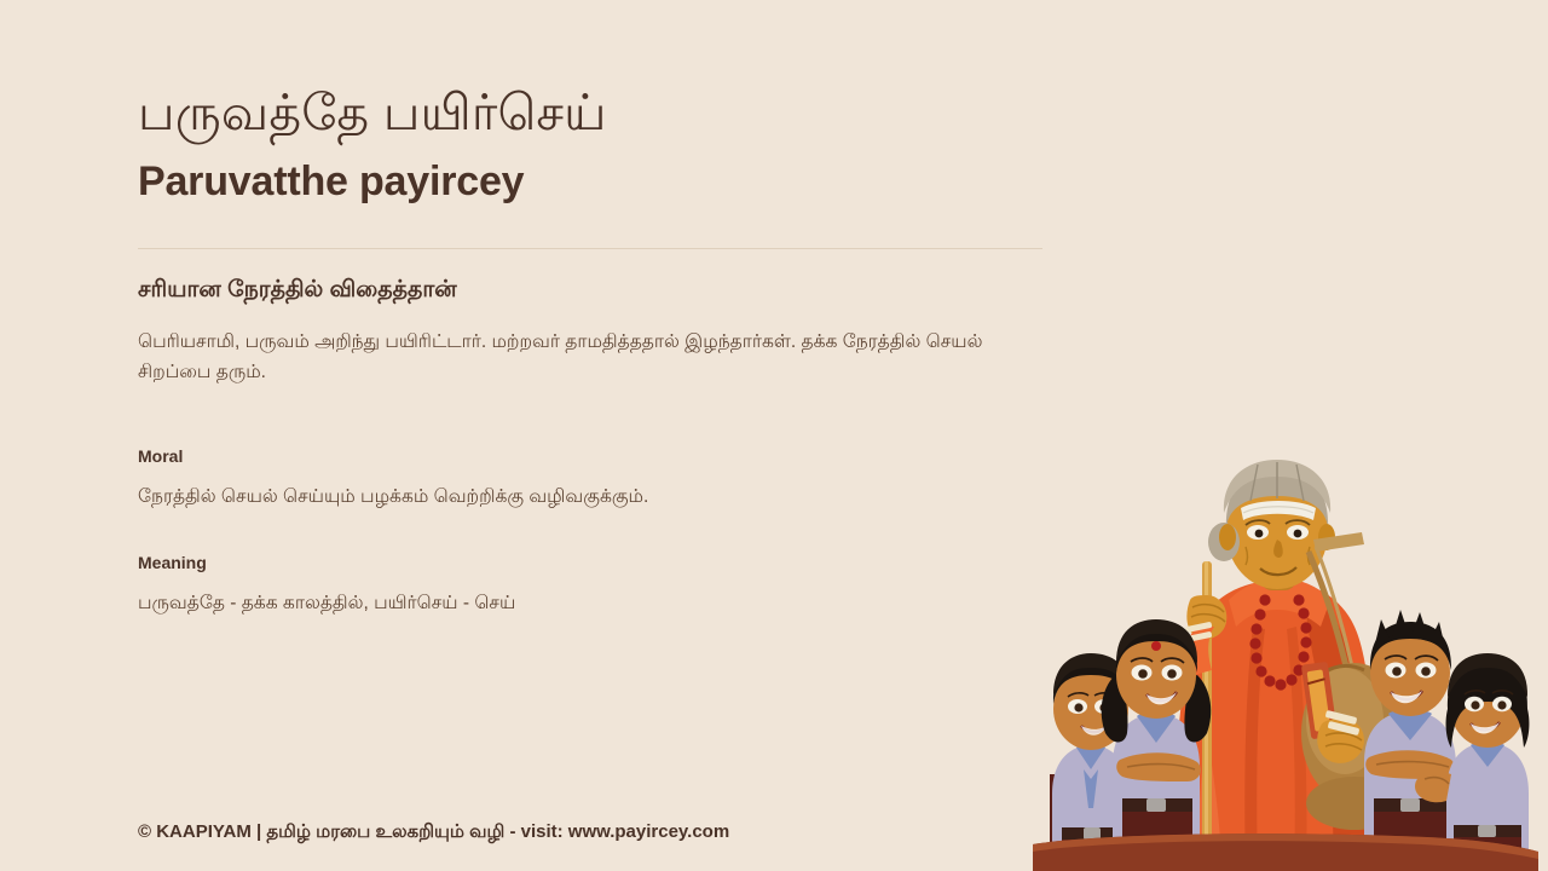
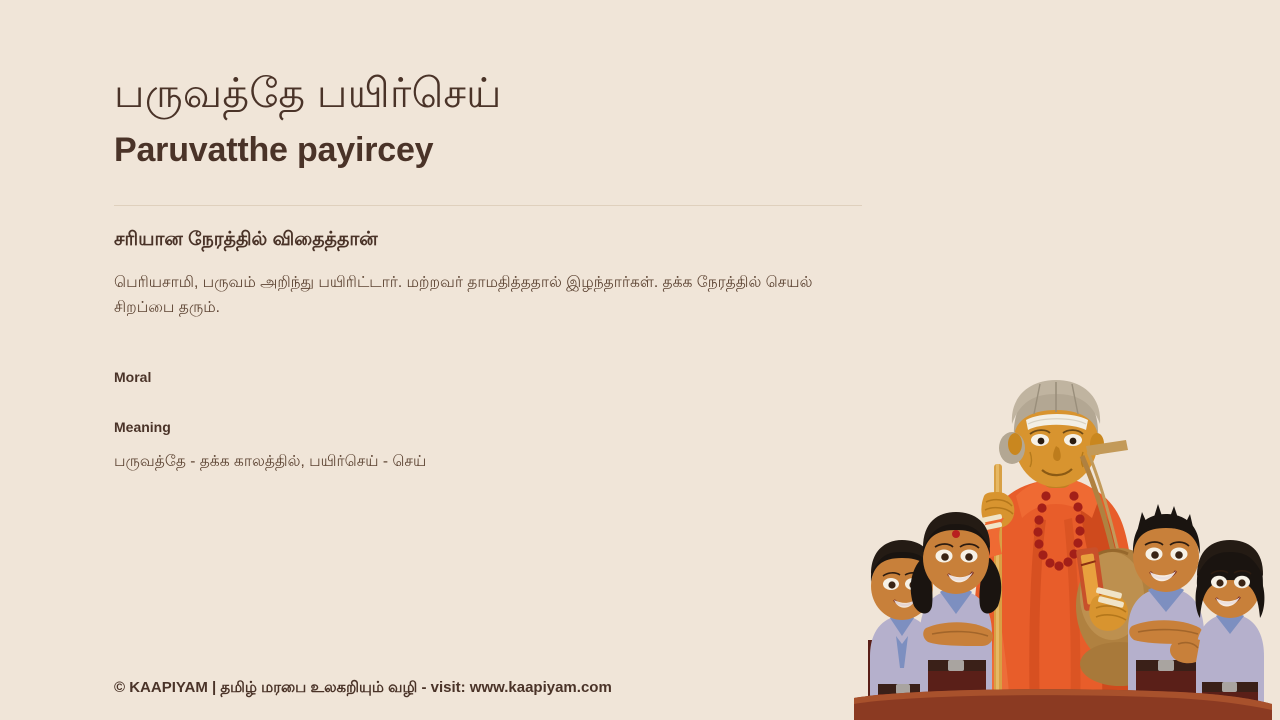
  பருவத்தே பயிர்செய்
  Paruvatthe payircey
  சரியான நேரத்தில் விதைத்தான்
  பெரியசாமி, பருவம் அறிந்து பயிரிட்டார். மற்றவர் தாமதித்ததால் இழந்தார்கள். தக்க நேரத்தில் செயல் சிறப்பை தரும்.
  Moral
- நேரத்தில் செயல் செய்யும் பழக்கம் வெற்றிக்கு வழிவகுக்கும்.
  Meaning
  பருவத்தே - தக்க காலத்தில், பயிர்செய் - செய்
- © KAAPIYAM | தமிழ் மரபை உலகறியும் வழி - visit: www.payircey.com
+ © KAAPIYAM | தமிழ் மரபை உலகறியும் வழி - visit: www.kaapiyam.com
